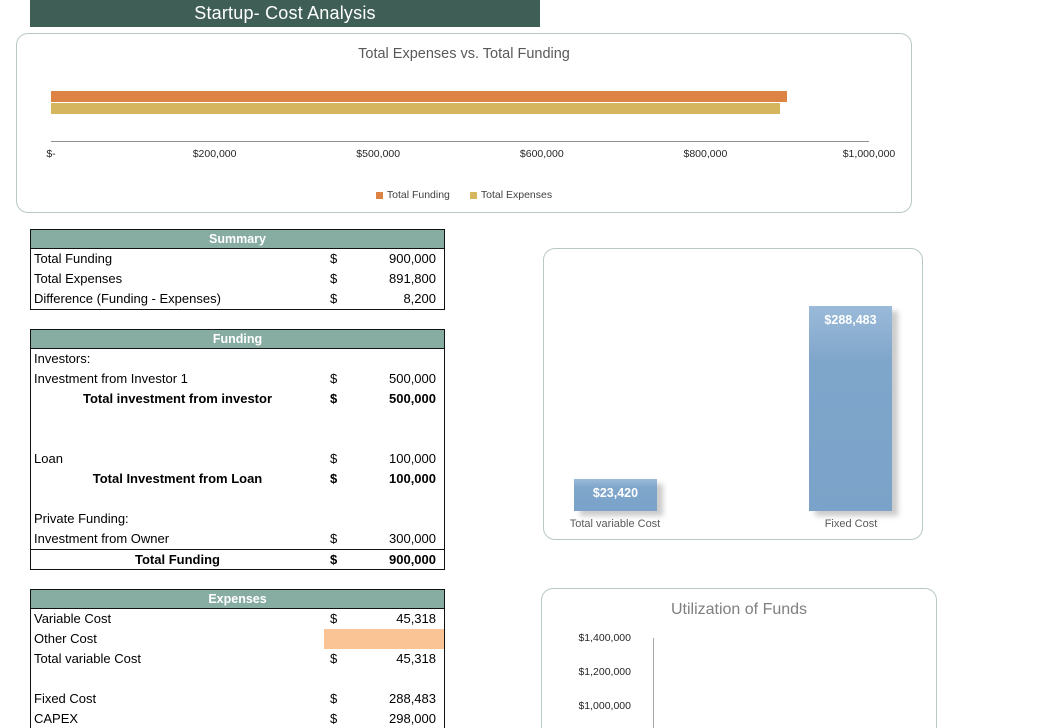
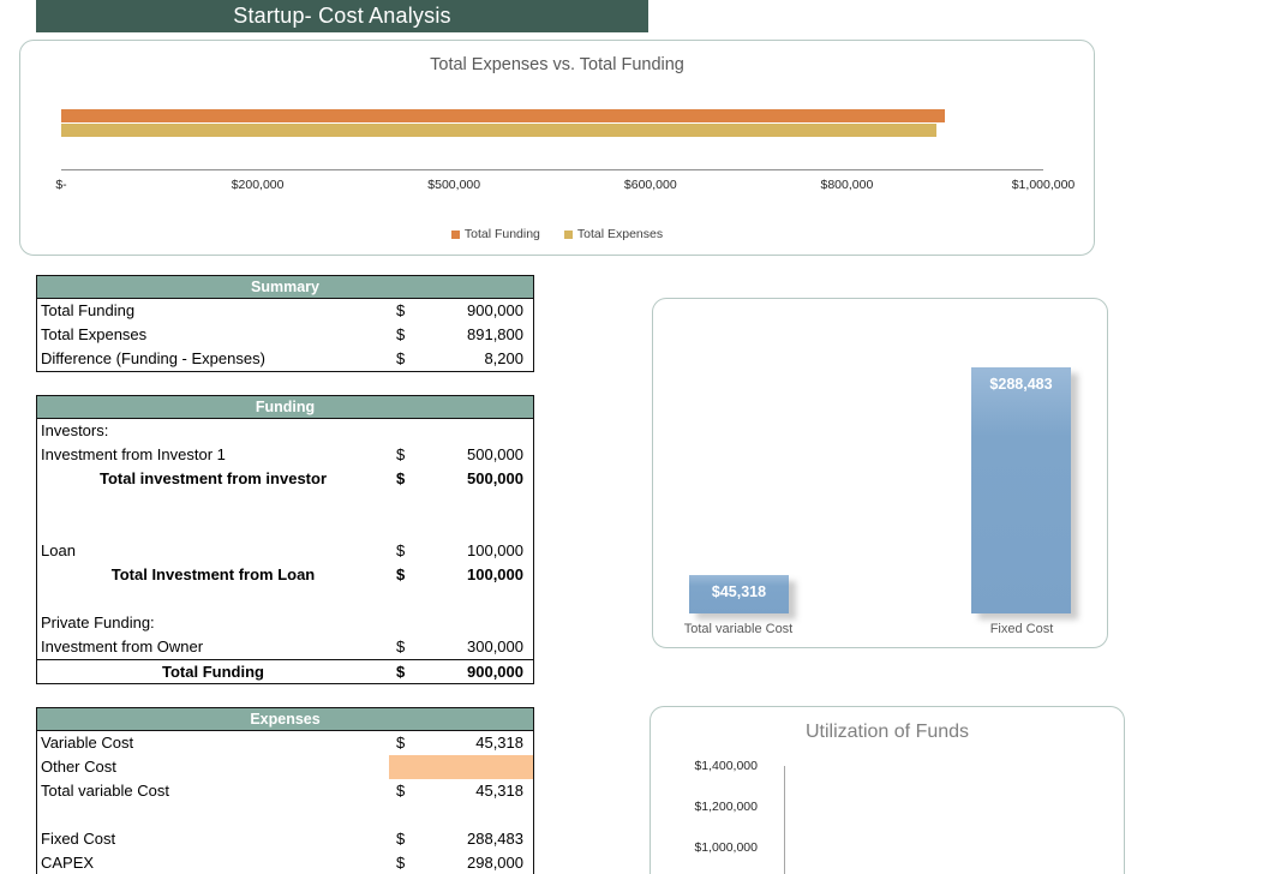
  Startup- Cost Analysis
  Total Expenses vs. Total Funding
  $-
  $200,000
  $500,000
  $600,000
  $800,000
  $1,000,000
  Total Funding
  Total Expenses
  Summary
  Total Funding
  $
  900,000
  Total Expenses
  $
  891,800
  Difference (Funding - Expenses)
  $
  8,200
  Funding
  Investors:
  Investment from Investor 1
  $
  500,000
  Total investment from investor
  $
  500,000
  Loan
  $
  100,000
  Total Investment from Loan
  $
  100,000
  Private Funding:
  Investment from Owner
  $
  300,000
  Total Funding
  $
  900,000
  Expenses
  Variable Cost
  $
  45,318
  Other Cost
  Total variable Cost
  $
  45,318
  Fixed Cost
  $
  288,483
  CAPEX
  $
  298,000
- $23,420
+ $45,318
  $288,483
  Total variable Cost
  Fixed Cost
  Utilization of Funds
  $1,400,000
  $1,200,000
  $1,000,000
